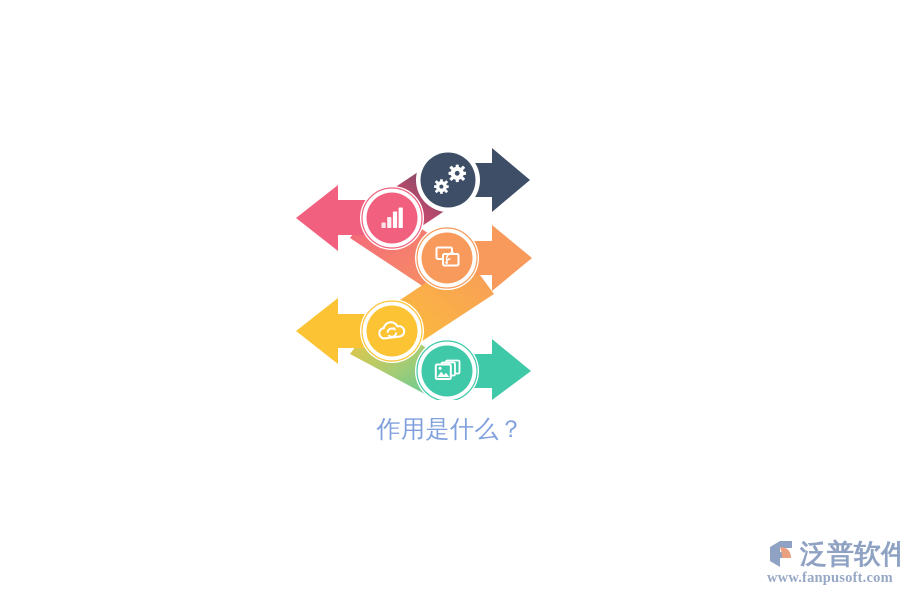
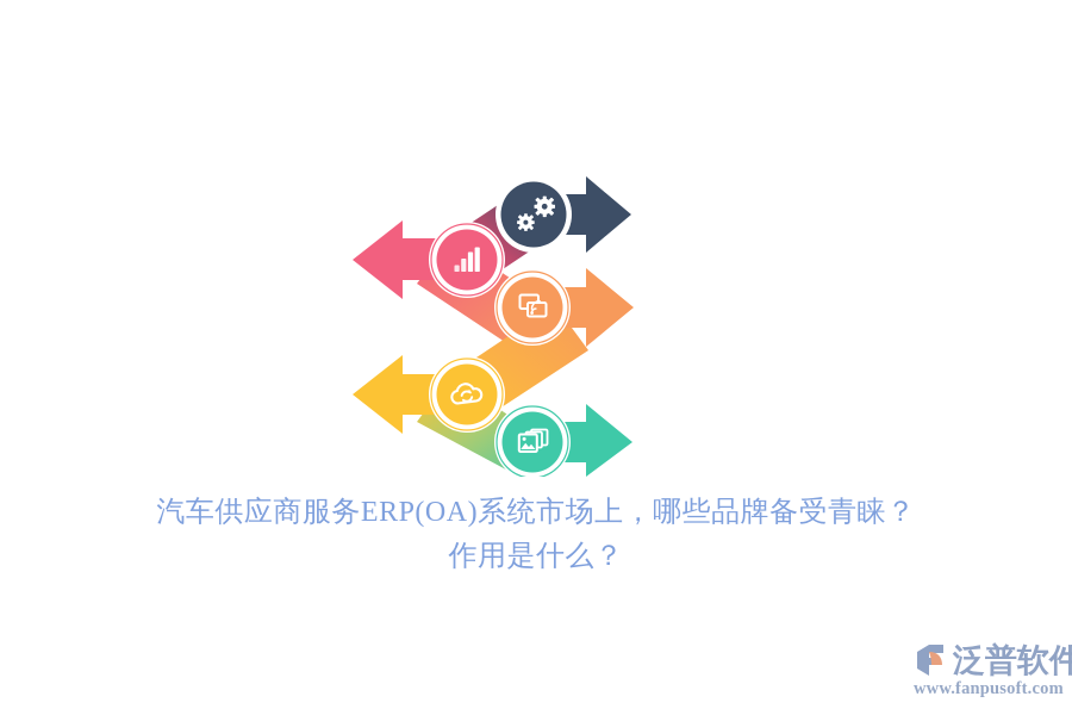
+ 汽车供应商服务ERP(OA)系统市场上，哪些品牌备受青睐？
  作用是什么？
  泛普软件
  www.fanpusoft.com
